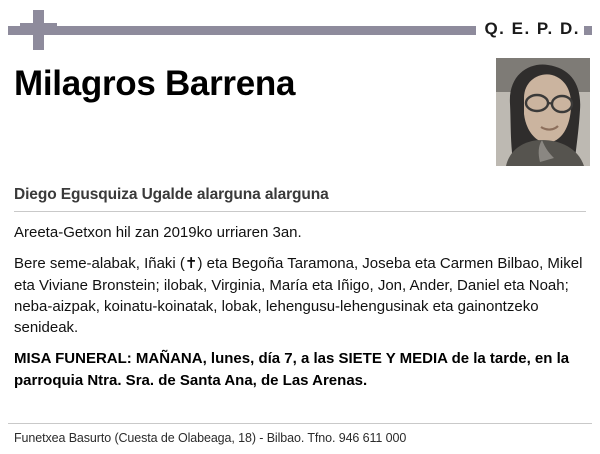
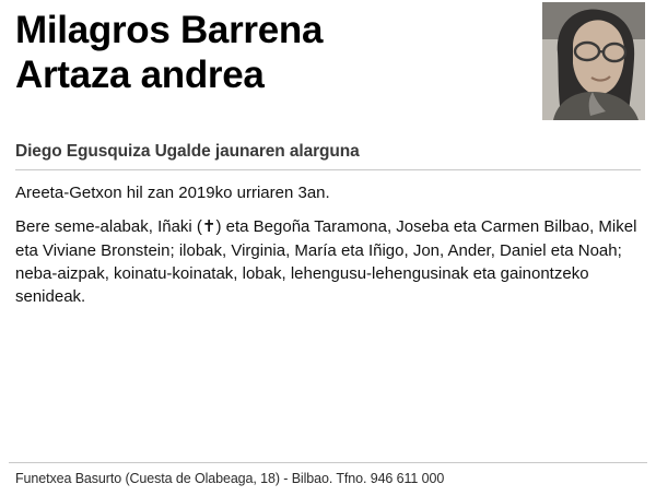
- Q. E. P. D.
  Milagros Barrena
+ Artaza andrea
- Diego Egusquiza Ugalde alarguna alarguna
+ Diego Egusquiza Ugalde jaunaren alarguna
  Areeta-Getxon hil zan 2019ko urriaren 3an.
  Bere seme-alabak, Iñaki (✝) eta Begoña Taramona, Joseba eta Carmen Bilbao, Mikel eta Viviane Bronstein; ilobak, Virginia, María eta Iñigo, Jon, Ander, Daniel eta Noah; neba-aizpak, koinatu-koinatak, lobak, lehengusu-lehengusinak eta gainontzeko senideak.
- MISA FUNERAL: MAÑANA, lunes, día 7, a las SIETE Y MEDIA de la tarde, en la parroquia Ntra. Sra. de Santa Ana, de Las Arenas.
  Funetxea Basurto (Cuesta de Olabeaga, 18) - Bilbao. Tfno. 946 611 000
